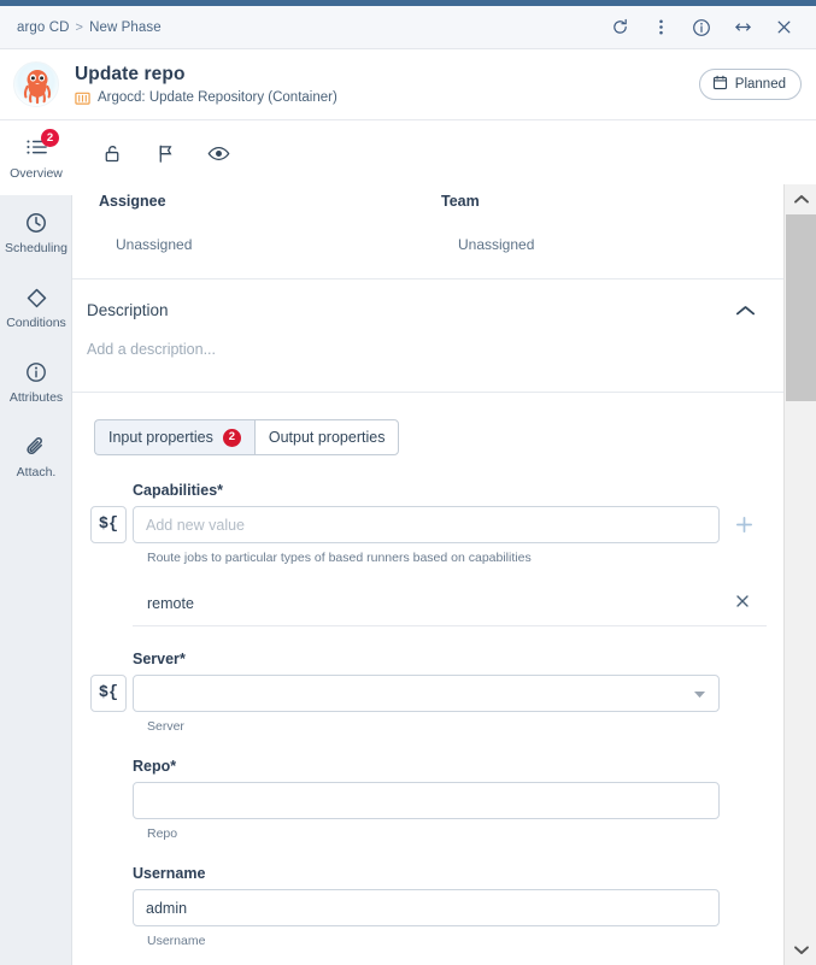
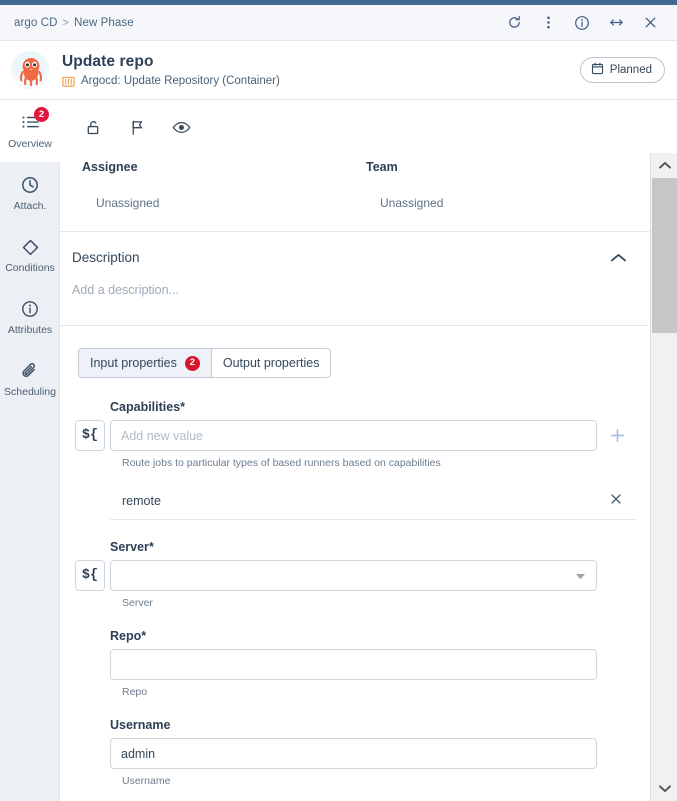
  argo CD > New Phase
  Update repo
  Argocd: Update Repository (Container)
  Planned
  2
  Overview
- Scheduling
+ Attach.
  Conditions
  Attributes
- Attach.
+ Scheduling
  Assignee
  Unassigned
  Team
  Unassigned
  Description
  Add a description...
  Input properties
  2
  Output properties
  Capabilities*
  ${
  Add new value
  Route jobs to particular types of based runners based on capabilities
  remote
  Server*
  ${
  Server
  Repo*
  Repo
  Username
  admin
  Username
